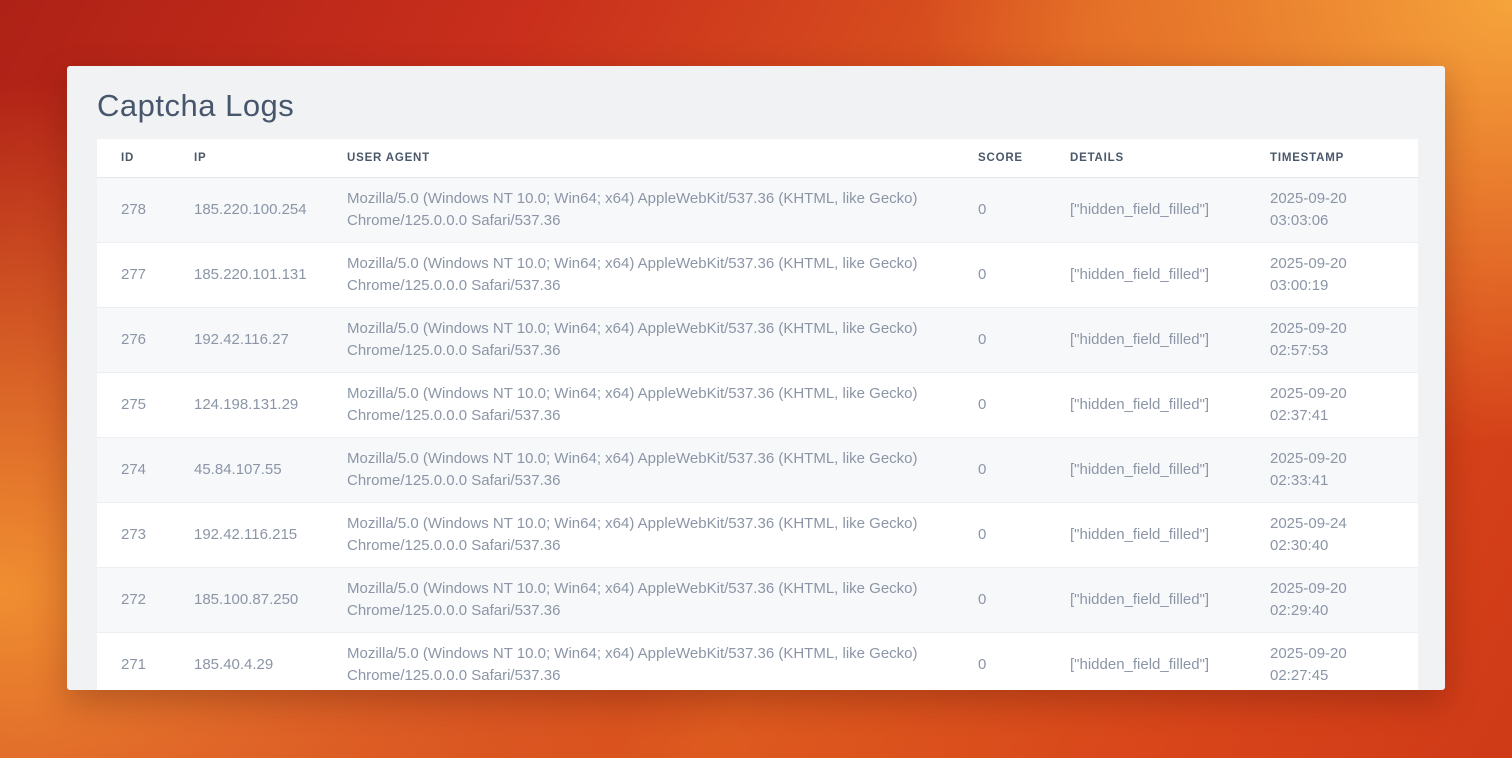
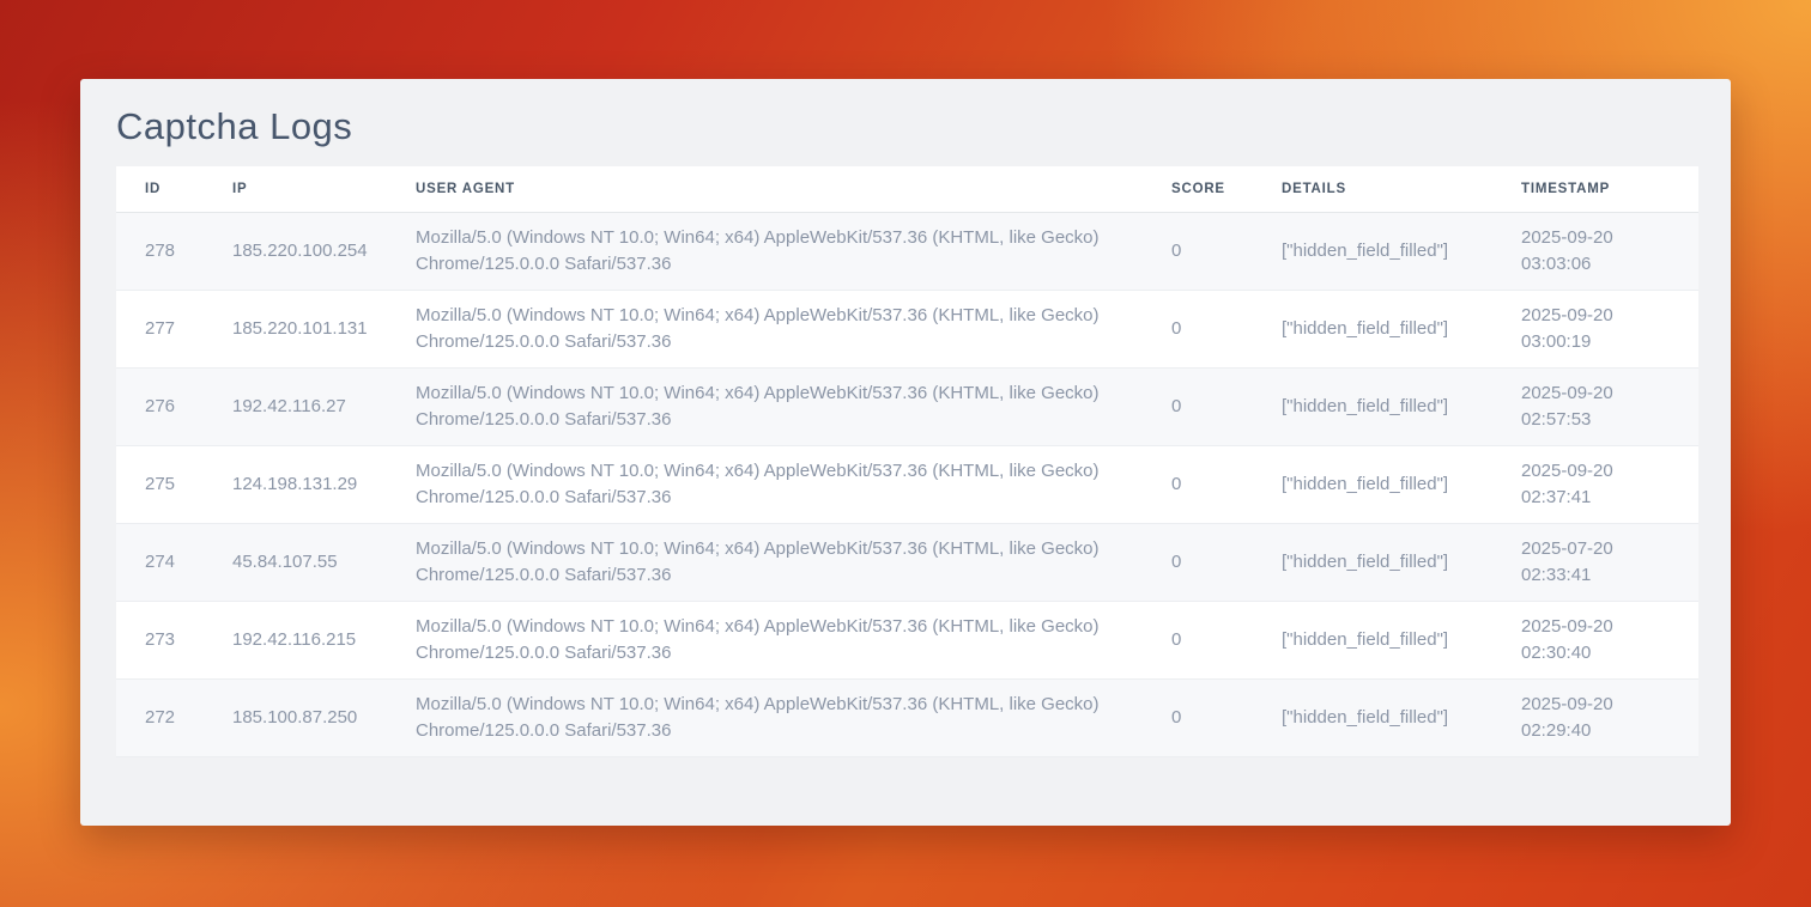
  Captcha Logs
  ID	IP	USER AGENT	SCORE	DETAILS	TIMESTAMP
  278	185.220.100.254	Mozilla/5.0 (Windows NT 10.0; Win64; x64) AppleWebKit/537.36 (KHTML, like Gecko) Chrome/125.0.0.0 Safari/537.36	0	["hidden_field_filled"]	2025-09-20 03:03:06
  277	185.220.101.131	Mozilla/5.0 (Windows NT 10.0; Win64; x64) AppleWebKit/537.36 (KHTML, like Gecko) Chrome/125.0.0.0 Safari/537.36	0	["hidden_field_filled"]	2025-09-20 03:00:19
  276	192.42.116.27	Mozilla/5.0 (Windows NT 10.0; Win64; x64) AppleWebKit/537.36 (KHTML, like Gecko) Chrome/125.0.0.0 Safari/537.36	0	["hidden_field_filled"]	2025-09-20 02:57:53
  275	124.198.131.29	Mozilla/5.0 (Windows NT 10.0; Win64; x64) AppleWebKit/537.36 (KHTML, like Gecko) Chrome/125.0.0.0 Safari/537.36	0	["hidden_field_filled"]	2025-09-20 02:37:41
- 274	45.84.107.55	Mozilla/5.0 (Windows NT 10.0; Win64; x64) AppleWebKit/537.36 (KHTML, like Gecko) Chrome/125.0.0.0 Safari/537.36	0	["hidden_field_filled"]	2025-09-20 02:33:41
+ 274	45.84.107.55	Mozilla/5.0 (Windows NT 10.0; Win64; x64) AppleWebKit/537.36 (KHTML, like Gecko) Chrome/125.0.0.0 Safari/537.36	0	["hidden_field_filled"]	2025-07-20 02:33:41
- 273	192.42.116.215	Mozilla/5.0 (Windows NT 10.0; Win64; x64) AppleWebKit/537.36 (KHTML, like Gecko) Chrome/125.0.0.0 Safari/537.36	0	["hidden_field_filled"]	2025-09-24 02:30:40
+ 273	192.42.116.215	Mozilla/5.0 (Windows NT 10.0; Win64; x64) AppleWebKit/537.36 (KHTML, like Gecko) Chrome/125.0.0.0 Safari/537.36	0	["hidden_field_filled"]	2025-09-20 02:30:40
  272	185.100.87.250	Mozilla/5.0 (Windows NT 10.0; Win64; x64) AppleWebKit/537.36 (KHTML, like Gecko) Chrome/125.0.0.0 Safari/537.36	0	["hidden_field_filled"]	2025-09-20 02:29:40
- 271	185.40.4.29	Mozilla/5.0 (Windows NT 10.0; Win64; x64) AppleWebKit/537.36 (KHTML, like Gecko) Chrome/125.0.0.0 Safari/537.36	0	["hidden_field_filled"]	2025-09-20 02:27:45
